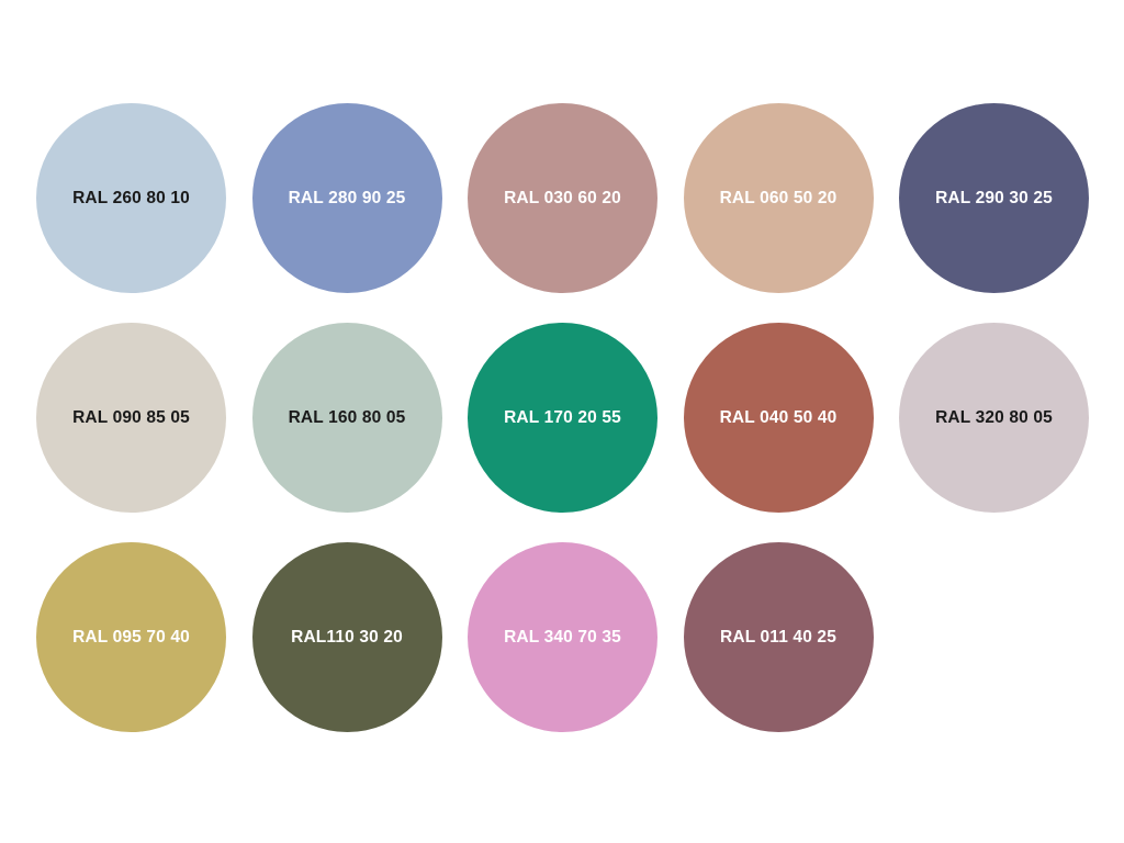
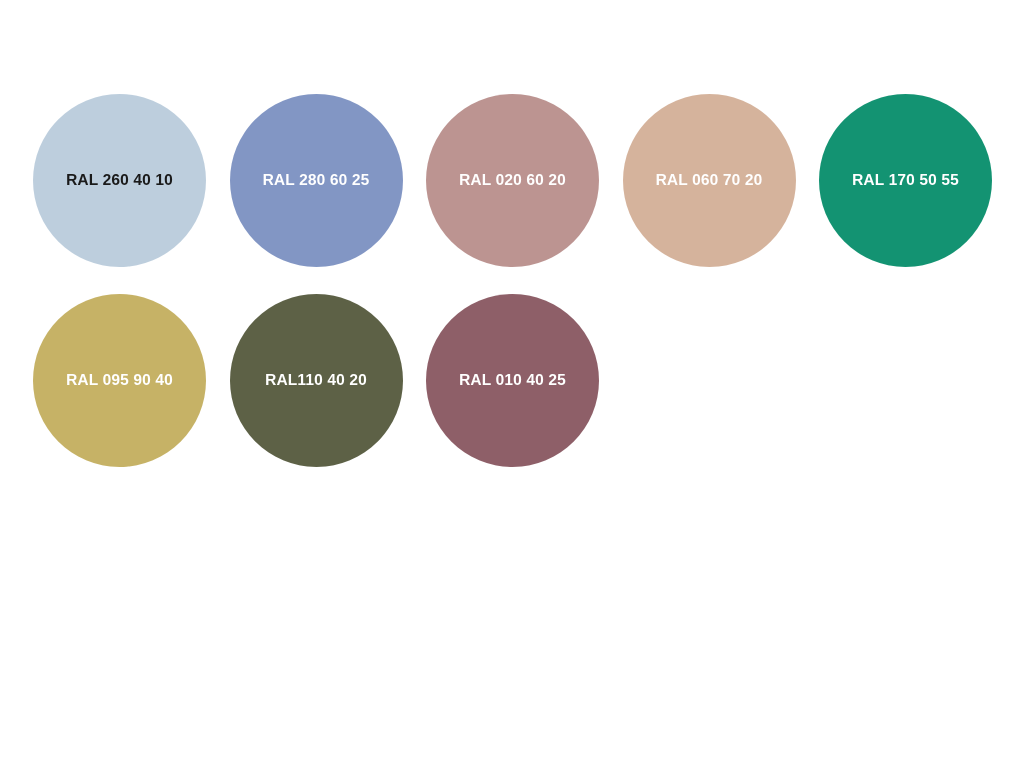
- RAL 260 80 10
+ RAL 260 40 10
- RAL 280 90 25
+ RAL 280 60 25
- RAL 030 60 20
+ RAL 020 60 20
- RAL 060 50 20
+ RAL 060 70 20
- RAL 290 30 25
- RAL 090 85 05
- RAL 160 80 05
- RAL 170 20 55
+ RAL 170 50 55
- RAL 040 50 40
- RAL 320 80 05
- RAL 095 70 40
+ RAL 095 90 40
- RAL110 30 20
+ RAL110 40 20
- RAL 340 70 35
- RAL 011 40 25
+ RAL 010 40 25
